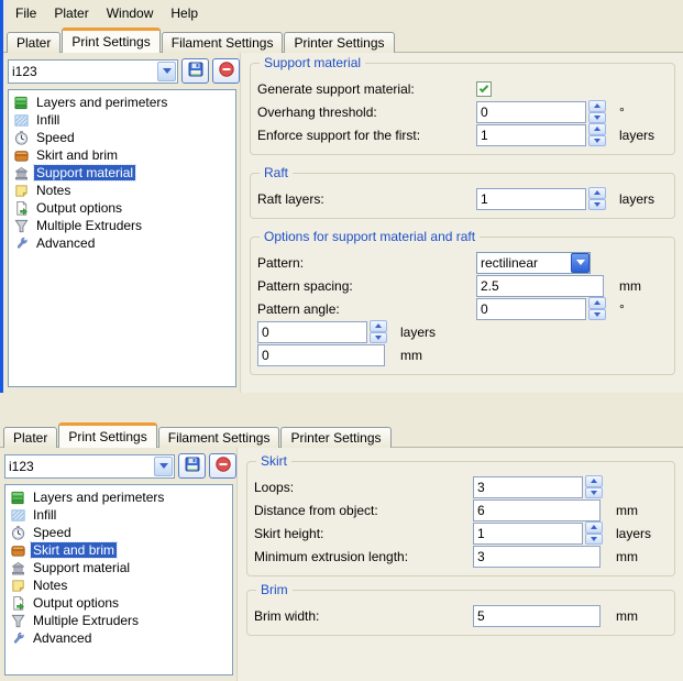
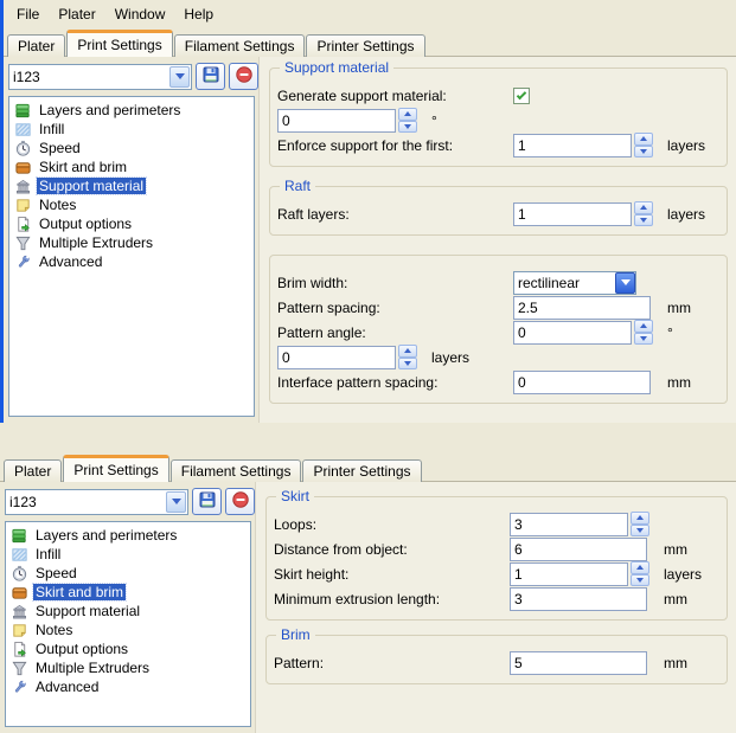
  File
  Plater
  Window
  Help
  Plater
  Print Settings
  Filament Settings
  Printer Settings
  i123
  Layers and perimeters
  Infill
  Speed
  Skirt and brim
  Support material
  Notes
  Output options
  Multiple Extruders
  Advanced
  Support material
  Generate support material:
- Overhang threshold:
  0
  °
  Enforce support for the first:
  1
  layers
  Raft
  Raft layers:
  1
  layers
- Options for support material and raft
- Pattern:
+ Brim width:
  rectilinear
  Pattern spacing:
  2.5
  mm
  Pattern angle:
  0
  °
  0
  layers
+ Interface pattern spacing:
  0
  mm
  Plater
  Print Settings
  Filament Settings
  Printer Settings
  i123
  Layers and perimeters
  Infill
  Speed
  Skirt and brim
  Support material
  Notes
  Output options
  Multiple Extruders
  Advanced
  Skirt
  Loops:
  3
  Distance from object:
  6
  mm
  Skirt height:
  1
  layers
  Minimum extrusion length:
  3
  mm
  Brim
- Brim width:
+ Pattern:
  5
  mm
